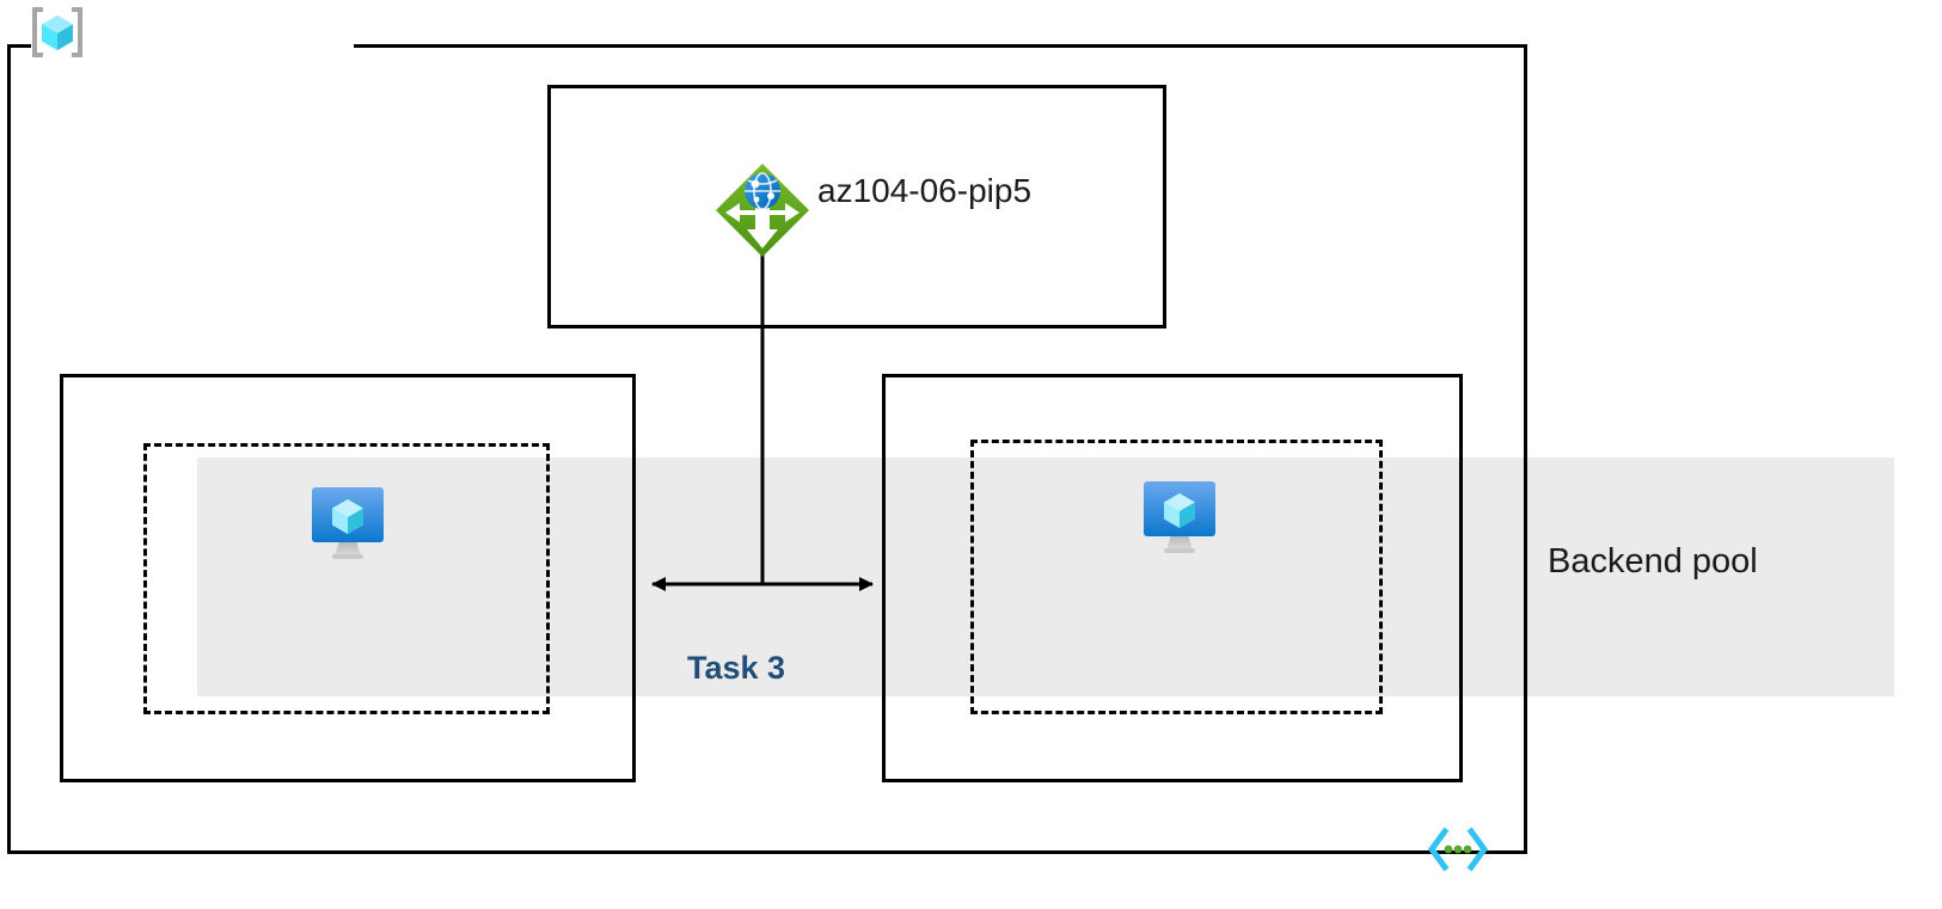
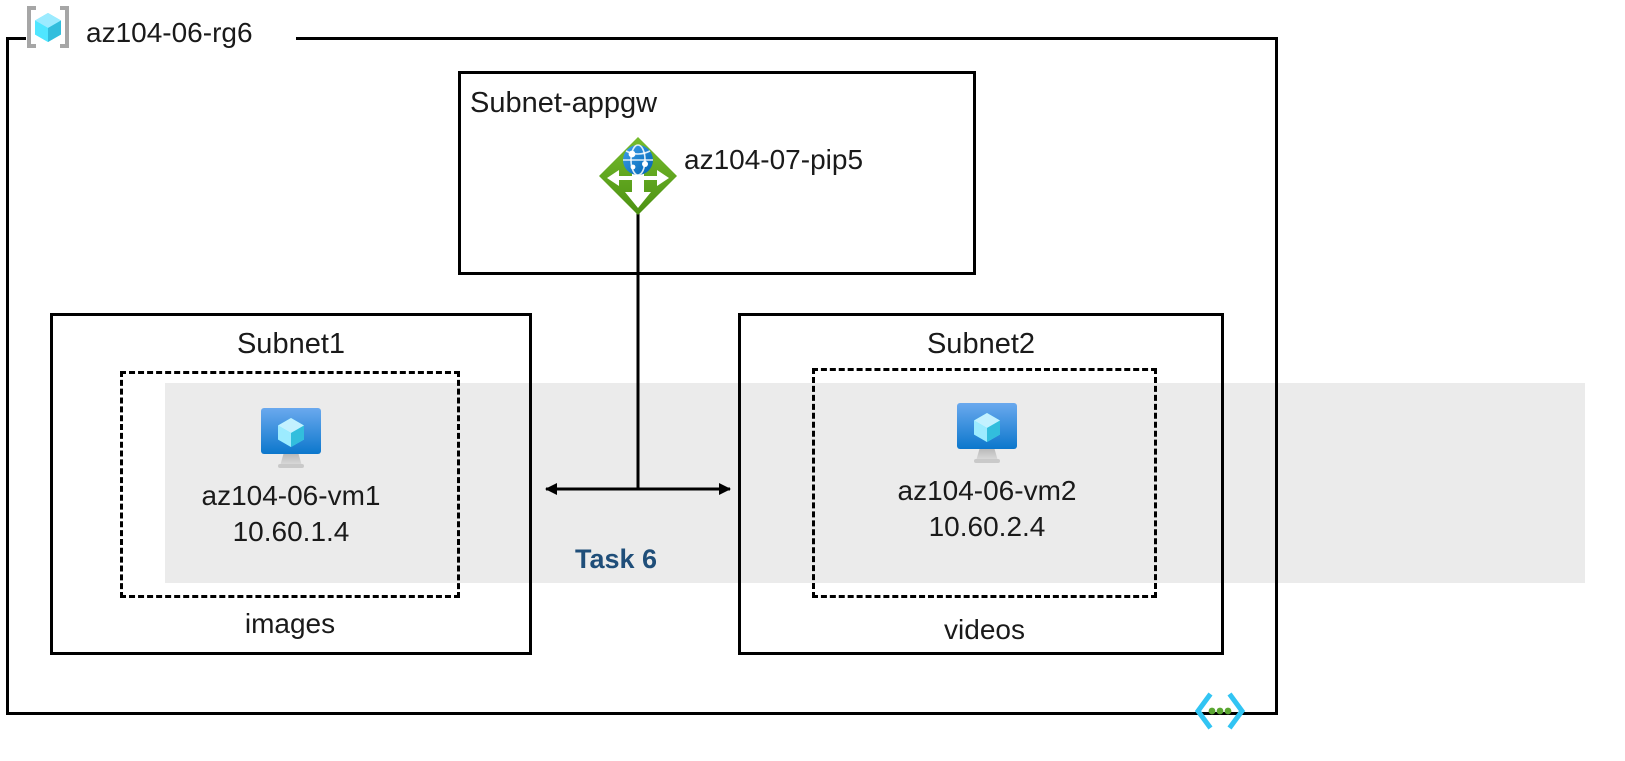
+ az104-06-rg6
+ Subnet-appgw
- az104-06-pip5
+ az104-07-pip5
+ Subnet1
+ az104-06-vm1
+ 10.60.1.4
+ images
+ Subnet2
+ az104-06-vm2
+ 10.60.2.4
+ videos
- Task 3
+ Task 6
- Backend pool
